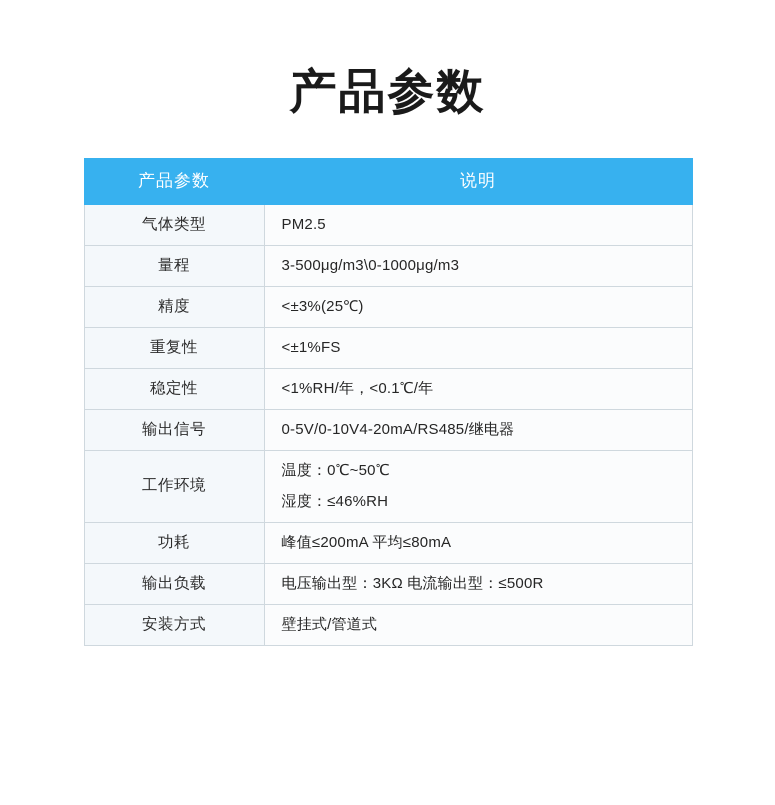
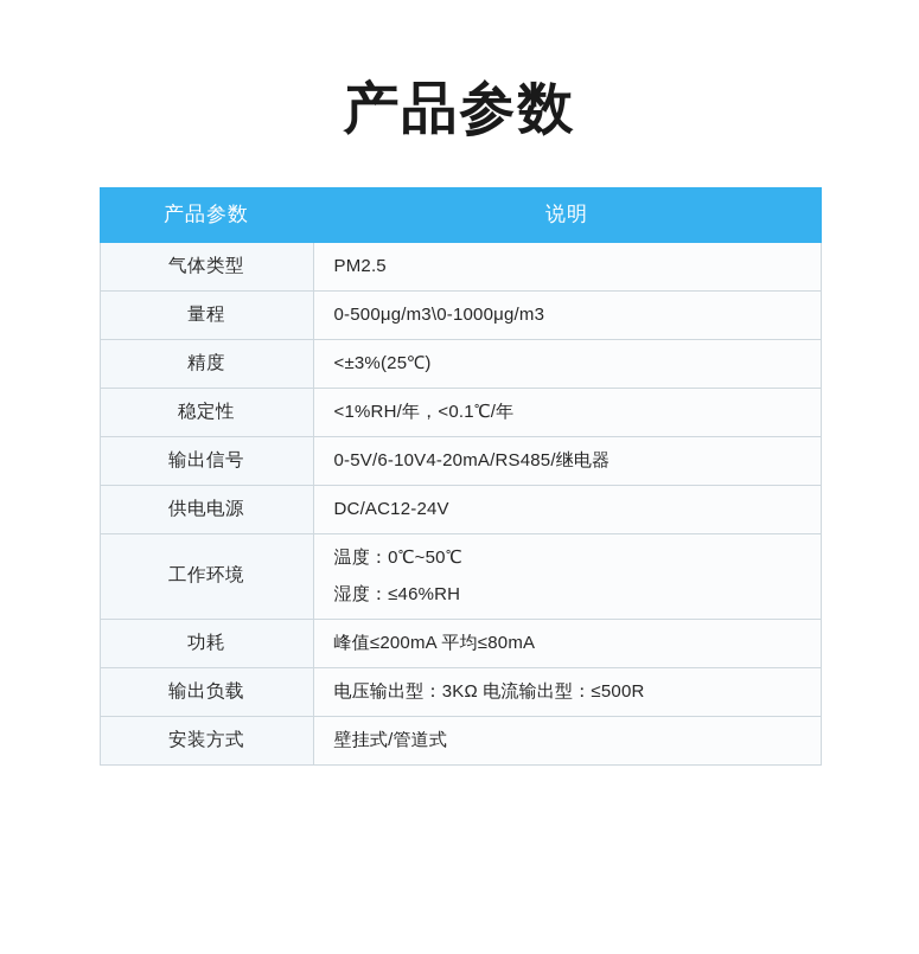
  产品参数
  产品参数	说明
  气体类型	PM2.5
- 量程	3-500μg/m3\0-1000μg/m3
+ 量程	0-500μg/m3\0-1000μg/m3
  精度	<±3%(25℃)
- 重复性	<±1%FS
  稳定性	<1%RH/年，<0.1℃/年
- 输出信号	0-5V/0-10V4-20mA/RS485/继电器
+ 输出信号	0-5V/6-10V4-20mA/RS485/继电器
+ 供电电源	DC/AC12-24V
  工作环境	温度：0℃~50℃ 湿度：≤46%RH
  功耗	峰值≤200mA 平均≤80mA
  输出负载	电压输出型：3KΩ 电流输出型：≤500R
  安装方式	壁挂式/管道式
